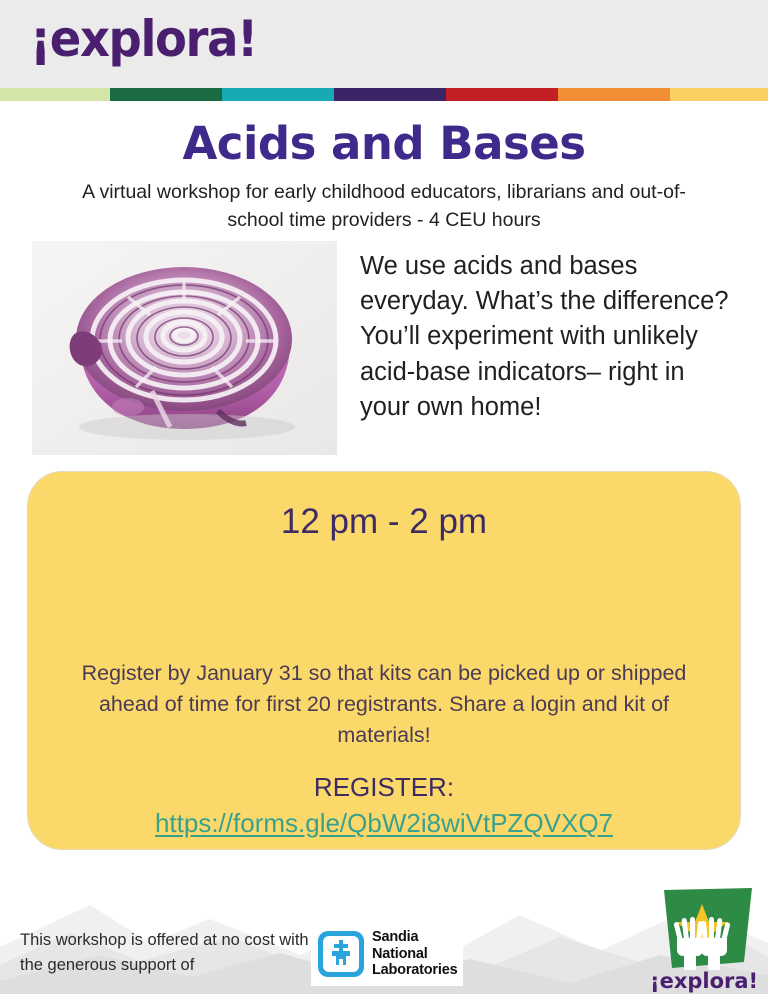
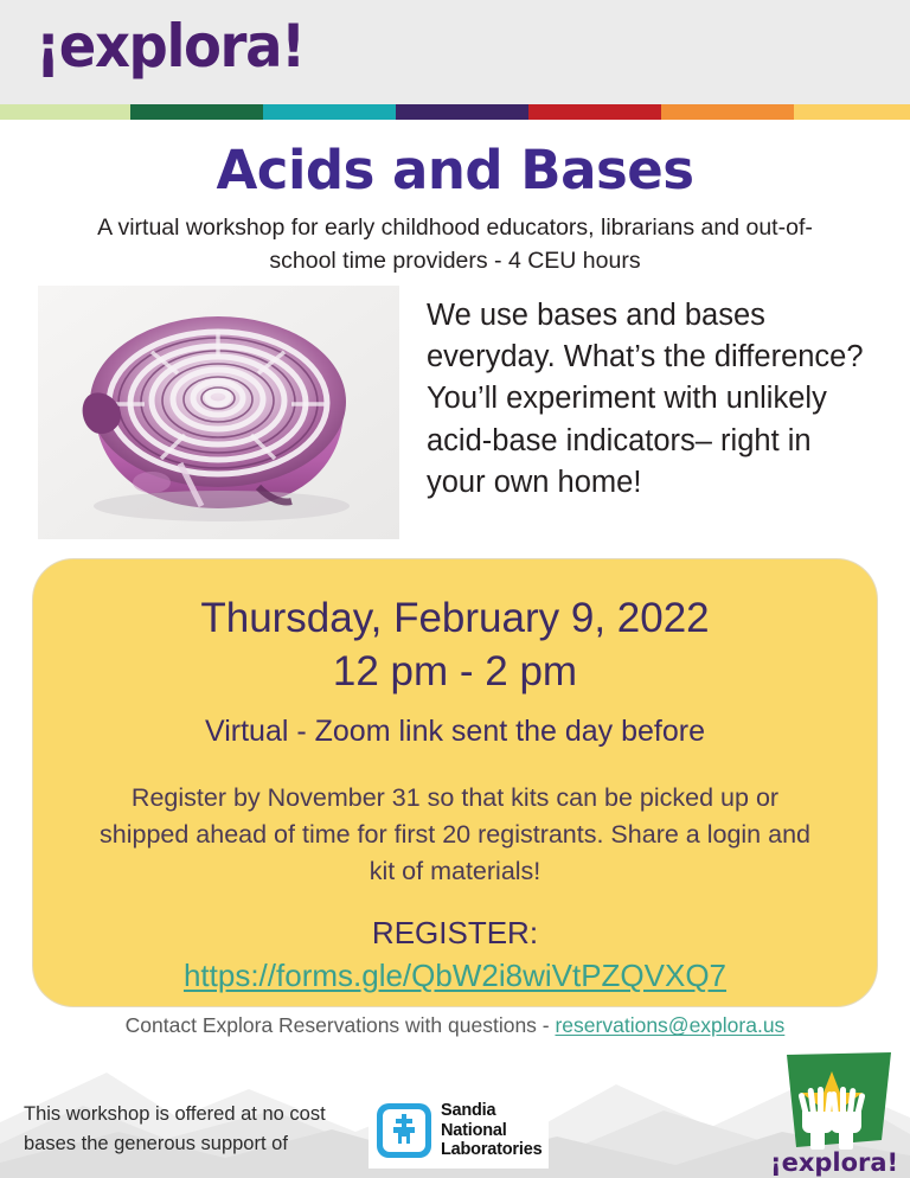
  ¡explora!
  Acids and Bases
  A virtual workshop for early childhood educators, librarians and out-of-school time providers - 4 CEU hours
- We use acids and bases everyday. What’s the difference? You’ll experiment with unlikely acid-base indicators– right in your own home!
+ We use bases and bases everyday. What’s the difference? You’ll experiment with unlikely acid-base indicators– right in your own home!
+ Thursday, February 9, 2022
  12 pm - 2 pm
+ Virtual - Zoom link sent the day before
- Register by January 31 so that kits can be picked up or shipped ahead of time for first 20 registrants. Share a login and kit of materials!
+ Register by November 31 so that kits can be picked up or shipped ahead of time for first 20 registrants. Share a login and kit of materials!
  REGISTER:
  https://forms.gle/QbW2i8wiVtPZQVXQ7
+ Contact Explora Reservations with questions - reservations@explora.us
- This workshop is offered at no cost with the generous support of
+ This workshop is offered at no cost bases the generous support of
  Sandia
  National
  Laboratories
  ¡explora!
